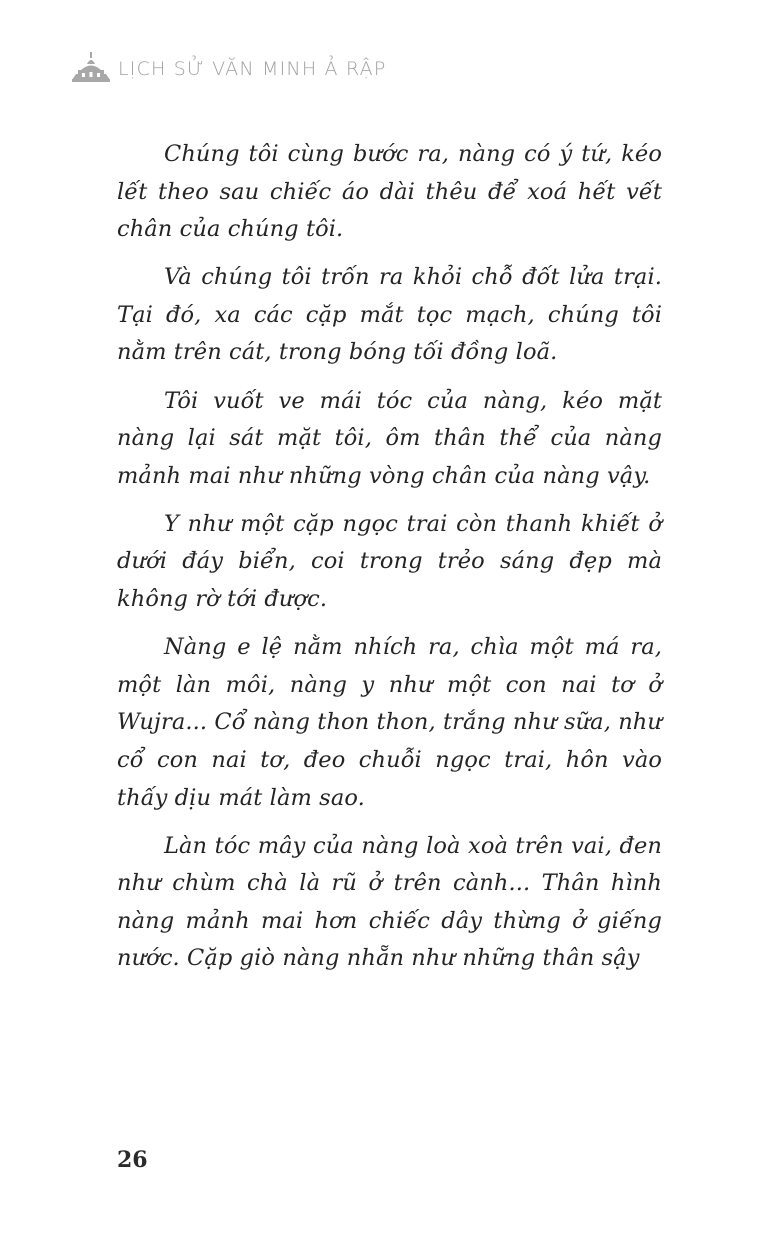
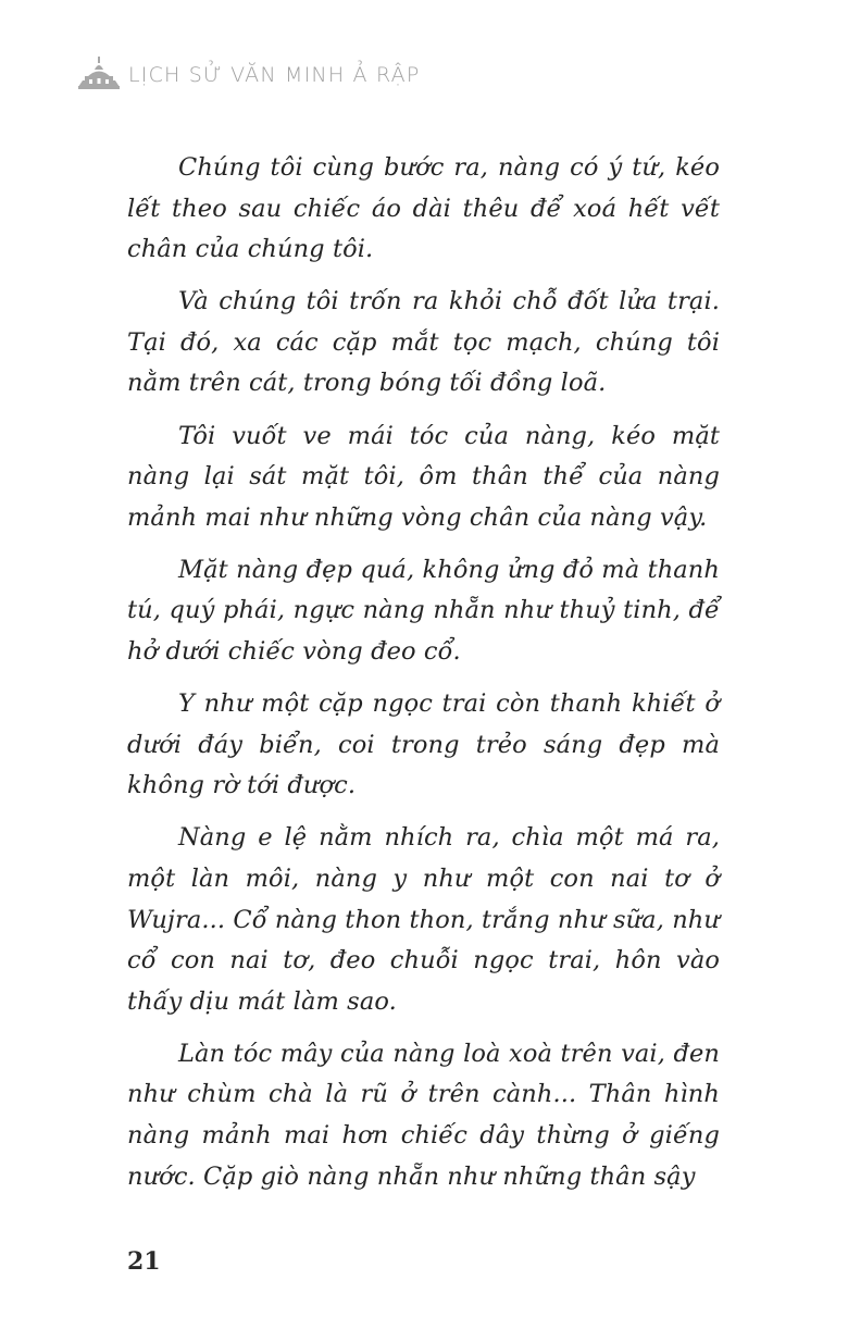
  LỊCH SỬ VĂN MINH Ả RẬP
  Chúng tôi cùng bước ra, nàng có ý tứ, kéo lết theo sau chiếc áo dài thêu để xoá hết vết chân của chúng tôi.
  Và chúng tôi trốn ra khỏi chỗ đốt lửa trại. Tại đó, xa các cặp mắt tọc mạch, chúng tôi nằm trên cát, trong bóng tối đồng loã.
  Tôi vuốt ve mái tóc của nàng, kéo mặt nàng lại sát mặt tôi, ôm thân thể của nàng mảnh mai như những vòng chân của nàng vậy.
+ Mặt nàng đẹp quá, không ửng đỏ mà thanh tú, quý phái, ngực nàng nhẵn như thuỷ tinh, để hở dưới chiếc vòng đeo cổ.
  Y như một cặp ngọc trai còn thanh khiết ở dưới đáy biển, coi trong trẻo sáng đẹp mà không rờ tới được.
  Nàng e lệ nằm nhích ra, chìa một má ra, một làn môi, nàng y như một con nai tơ ở Wujra... Cổ nàng thon thon, trắng như sữa, như cổ con nai tơ, đeo chuỗi ngọc trai, hôn vào thấy dịu mát làm sao.
  Làn tóc mây của nàng loà xoà trên vai, đen như chùm chà là rũ ở trên cành... Thân hình nàng mảnh mai hơn chiếc dây thừng ở giếng nước. Cặp giò nàng nhẵn như những thân sậy
- 26
+ 21
